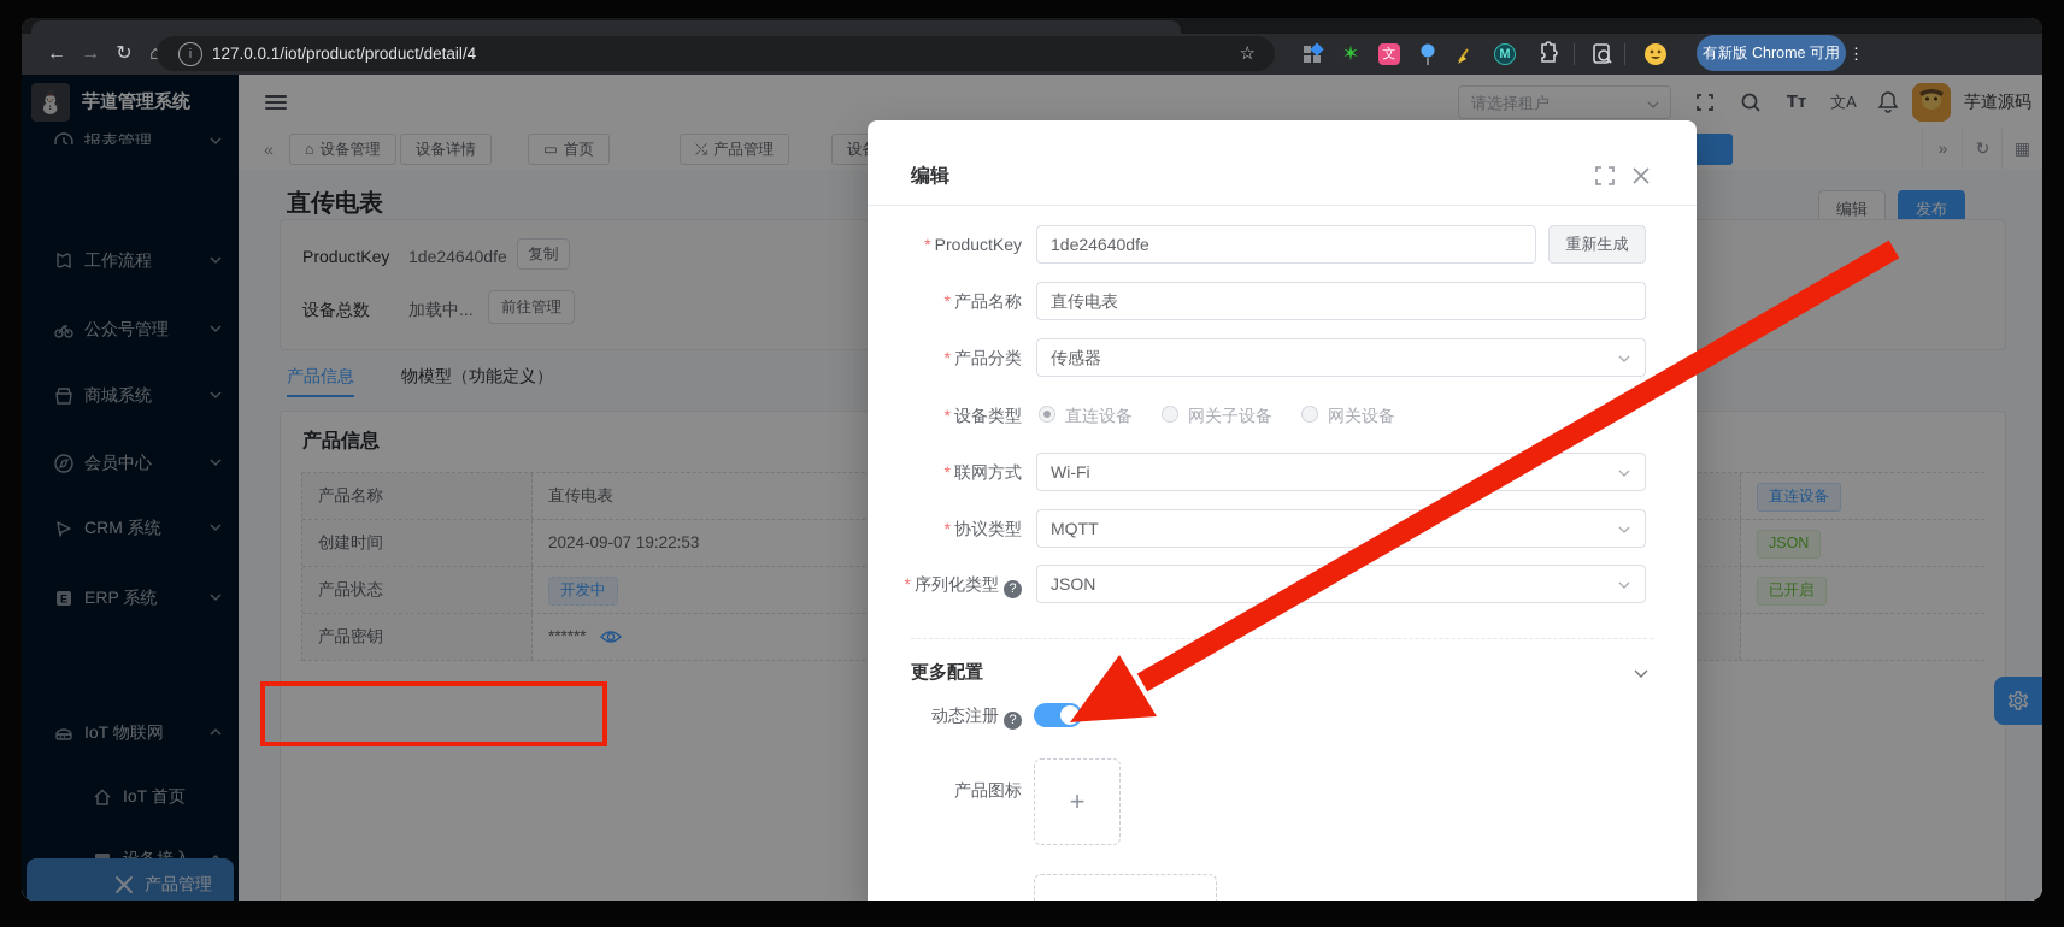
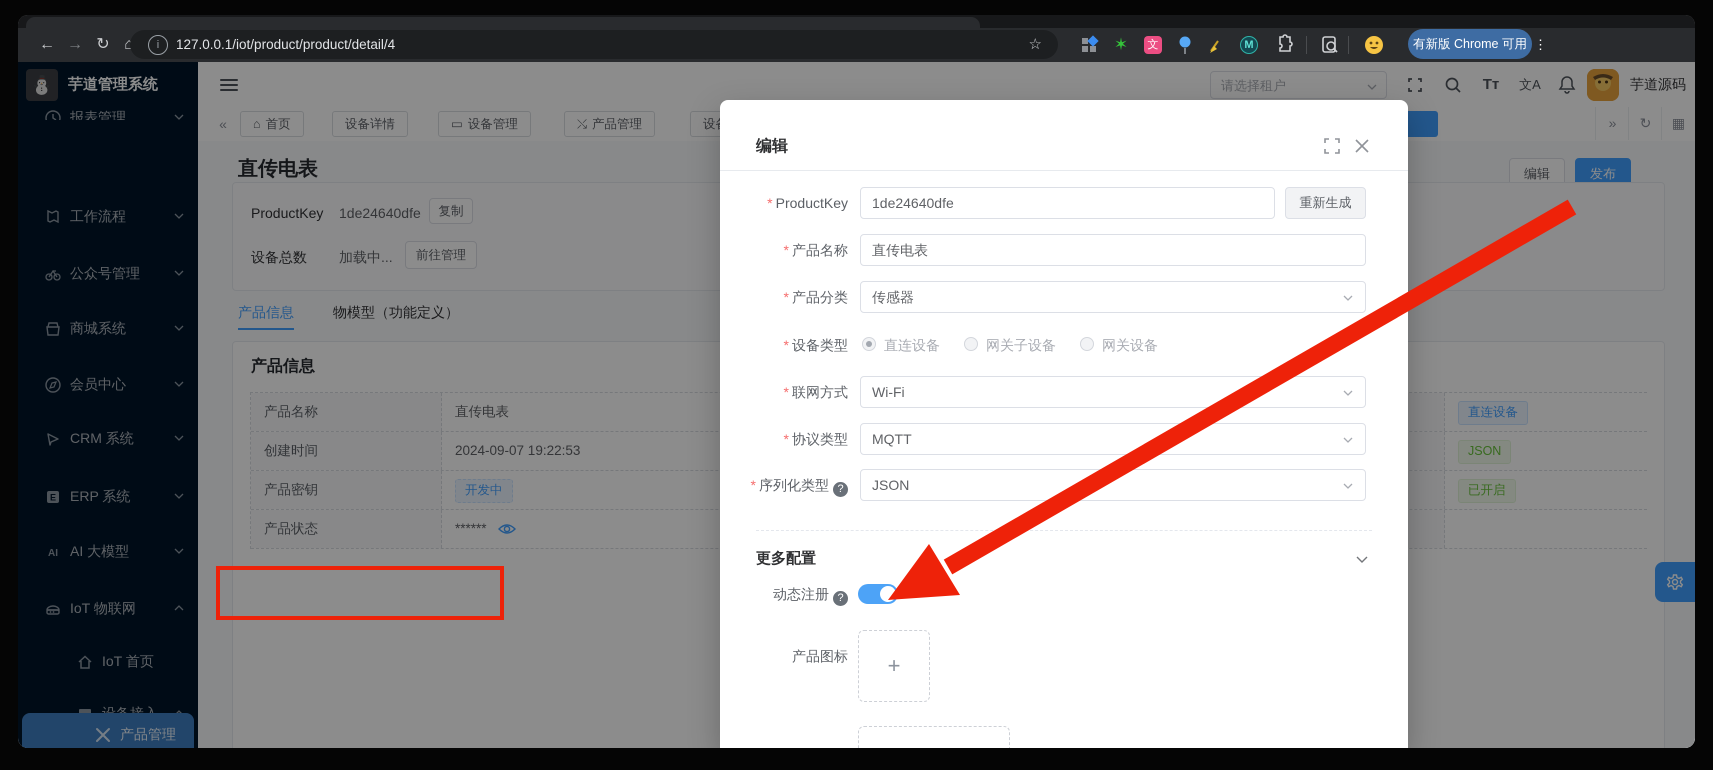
  ←
  →
  ↻
  ⌂
  i
  127.0.0.1/iot/product/product/detail/4
  ☆
  ✶
  文
  M
  有新版 Chrome 可用
  ⋮
  ⛄
  芋道管理系统
  报表管理
  工作流程
  公众号管理
  商城系统
  会员中心
  CRM 系统
  E
  ERP 系统
+ AI
+ AI 大模型
  IoT 物联网
  IoT 首页
  产品管理
  请选择租户
  Tт
  文A
  芋道源码
  «
- ⌂ 设备管理
+ ⌂ 首页
  设备详情
- ▭ 首页
+ ▭ 设备管理
  ⤯ 产品管理
  »
  ↻
  ▦
  直传电表
  编辑
  发布
  ProductKey
  1de24640dfe
  复制
  设备总数
  加载中...
  前往管理
  产品信息
  物模型（功能定义）
  产品信息
  产品名称
  直传电表
  直连设备
  创建时间
  2024-09-07 19:22:53
  JSON
- 产品状态
+ 产品密钥
  开发中
  已开启
- 产品密钥
+ 产品状态
  ******
  编辑
  * ProductKey
  1de24640dfe
  重新生成
  * 产品名称
  直传电表
  * 产品分类
  传感器
  * 设备类型
  直连设备
  网关子设备
  网关设备
  * 联网方式
  Wi-Fi
  * 协议类型
  MQTT
  * 序列化类型 ?
  JSON
  更多配置
  动态注册 ?
  产品图标
  +
